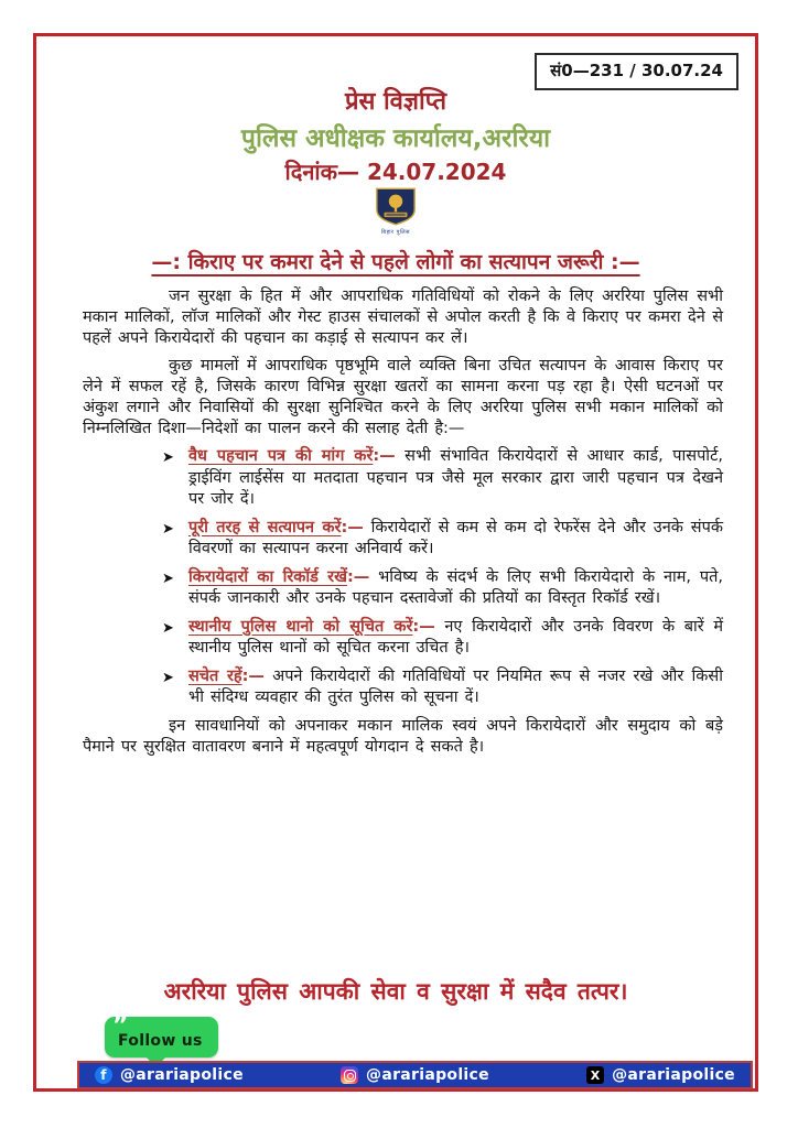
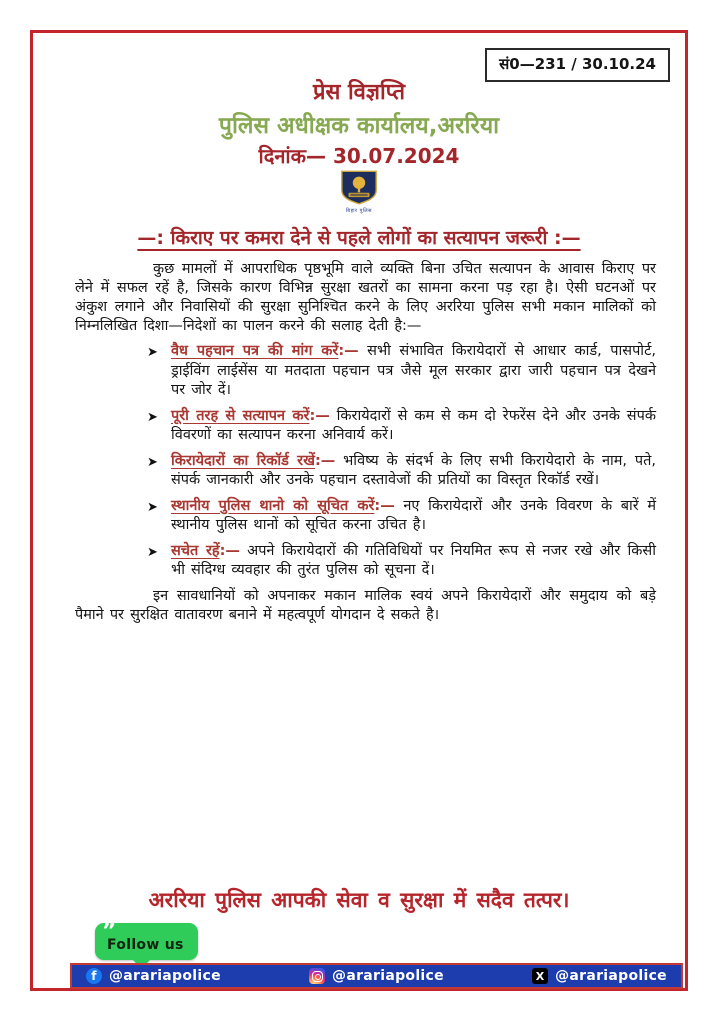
- सं0—231 / 30.07.24
+ सं0—231 / 30.10.24
  प्रेस विज्ञप्ति
  पुलिस अधीक्षक कार्यालय,अररिया
- दिनांक— 24.07.2024
+ दिनांक— 30.07.2024
  —: किराए पर कमरा देने से पहले लोगों का सत्यापन जरूरी :—
- जन सुरक्षा के हित में और आपराधिक गतिविधियों को रोकने के लिए अररिया पुलिस सभी मकान मालिकों, लॉज मालिकों और गेस्ट हाउस संचालकों से अपोल करती है कि वे किराए पर कमरा देने से पहलें अपने किरायेदारों की पहचान का कड़ाई से सत्यापन कर लें।
  कुछ मामलों में आपराधिक पृष्ठभूमि वाले व्यक्ति बिना उचित सत्यापन के आवास किराए पर लेने में सफल रहें है, जिसके कारण विभिन्न सुरक्षा खतरों का सामना करना पड़ रहा है। ऐसी घटनओं पर अंकुश लगाने और निवासियों की सुरक्षा सुनिश्चित करने के लिए अररिया पुलिस सभी मकान मालिकों को निम्नलिखित दिशा—निदेशों का पालन करने की सलाह देती है:—
  ➤
  वैध पहचान पत्र की मांग करें:— सभी संभावित किरायेदारों से आधार कार्ड, पासपोर्ट, ड्राईविंग लाईसेंस या मतदाता पहचान पत्र जैसे मूल सरकार द्वारा जारी पहचान पत्र देखने पर जोर दें।
  ➤
  पूरी तरह से सत्यापन करें:— किरायेदारों से कम से कम दो रेफरेंस देने और उनके संपर्क विवरणों का सत्यापन करना अनिवार्य करें।
  ➤
  किरायेदारों का रिकॉर्ड रखें:— भविष्य के संदर्भ के लिए सभी किरायेदारो के नाम, पते, संपर्क जानकारी और उनके पहचान दस्तावेजों की प्रतियों का विस्तृत रिकॉर्ड रखें।
  ➤
  स्थानीय पुलिस थानो को सूचित करें:— नए किरायेदारों और उनके विवरण के बारें में स्थानीय पुलिस थानों को सूचित करना उचित है।
  ➤
  सचेत रहें:— अपने किरायेदारों की गतिविधियों पर नियमित रूप से नजर रखे और किसी भी संदिग्ध व्यवहार की तुरंत पुलिस को सूचना दें।
  इन सावधानियों को अपनाकर मकान मालिक स्वयं अपने किरायेदारों और समुदाय को बड़े पैमाने पर सुरक्षित वातावरण बनाने में महत्वपूर्ण योगदान दे सकते है।
  अररिया पुलिस आपकी सेवा व सुरक्षा में सदैव तत्पर।
  ”
  Follow us
  f
  @arariapolice
  @arariapolice
  X
  @arariapolice
